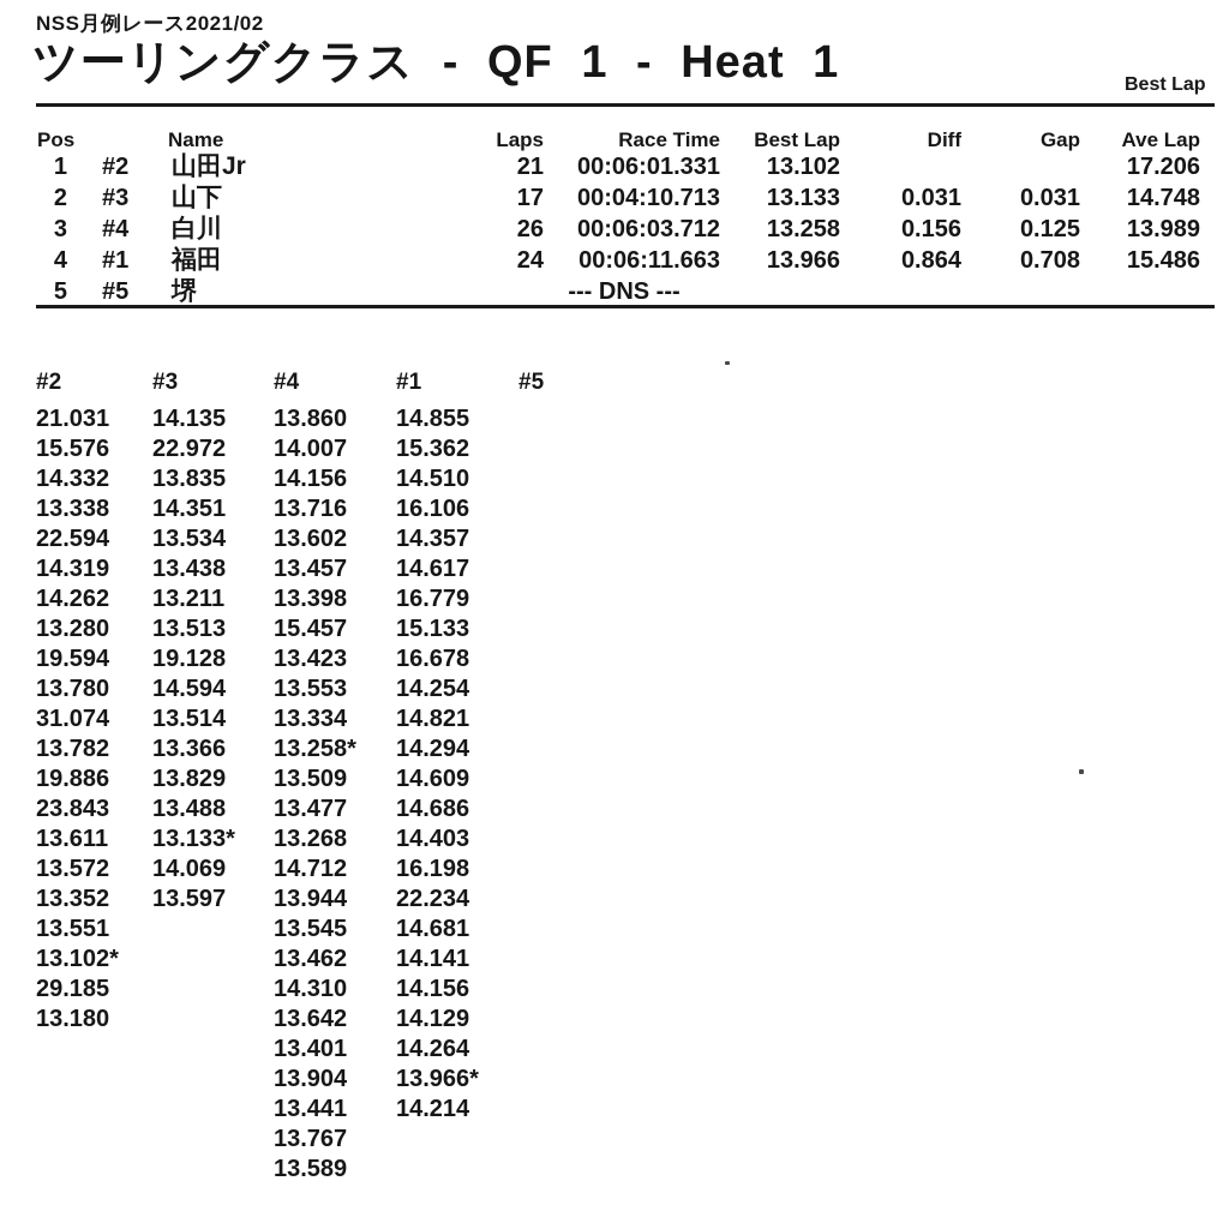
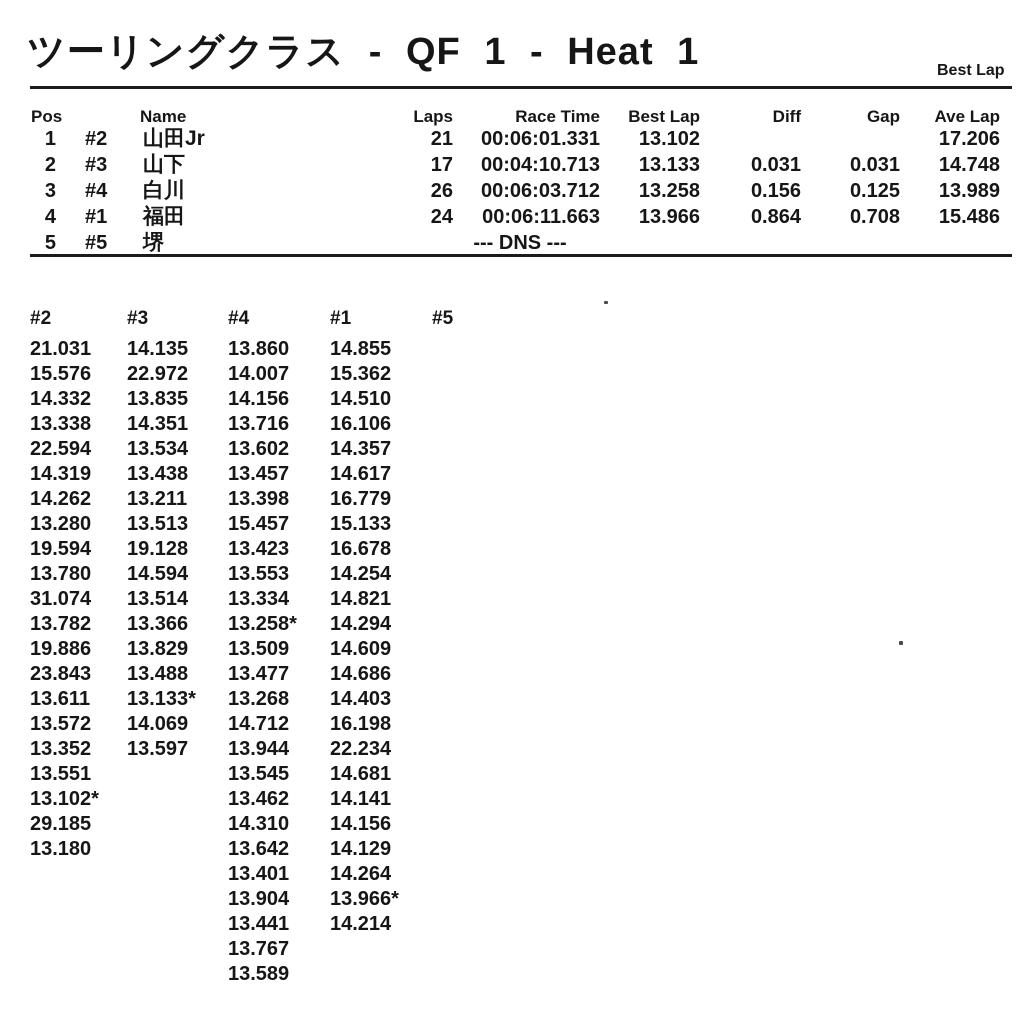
- NSS月例レース2021/02
  ツーリングクラス - QF 1 - Heat 1
  Best Lap
  Pos
  Name
  Laps
  Race Time
  Best Lap
  Diff
  Gap
  Ave Lap
  1
  #2
  山田Jr
  21
  00:06:01.331
  13.102
  17.206
  2
  #3
  山下
  17
  00:04:10.713
  13.133
  0.031
  0.031
  14.748
  3
  #4
  白川
  26
  00:06:03.712
  13.258
  0.156
  0.125
  13.989
  4
  #1
  福田
  24
  00:06:11.663
  13.966
  0.864
  0.708
  15.486
  5
  #5
  堺
  --- DNS ---
  #2
  21.031
  15.576
  14.332
  13.338
  22.594
  14.319
  14.262
  13.280
  19.594
  13.780
  31.074
  13.782
  19.886
  23.843
  13.611
  13.572
  13.352
  13.551
  13.102*
  29.185
  13.180
  #3
  14.135
  22.972
  13.835
  14.351
  13.534
  13.438
  13.211
  13.513
  19.128
  14.594
  13.514
  13.366
  13.829
  13.488
  13.133*
  14.069
  13.597
  #4
  13.860
  14.007
  14.156
  13.716
  13.602
  13.457
  13.398
  15.457
  13.423
  13.553
  13.334
  13.258*
  13.509
  13.477
  13.268
  14.712
  13.944
  13.545
  13.462
  14.310
  13.642
  13.401
  13.904
  13.441
  13.767
  13.589
  #1
  14.855
  15.362
  14.510
  16.106
  14.357
  14.617
  16.779
  15.133
  16.678
  14.254
  14.821
  14.294
  14.609
  14.686
  14.403
  16.198
  22.234
  14.681
  14.141
  14.156
  14.129
  14.264
  13.966*
  14.214
  #5
